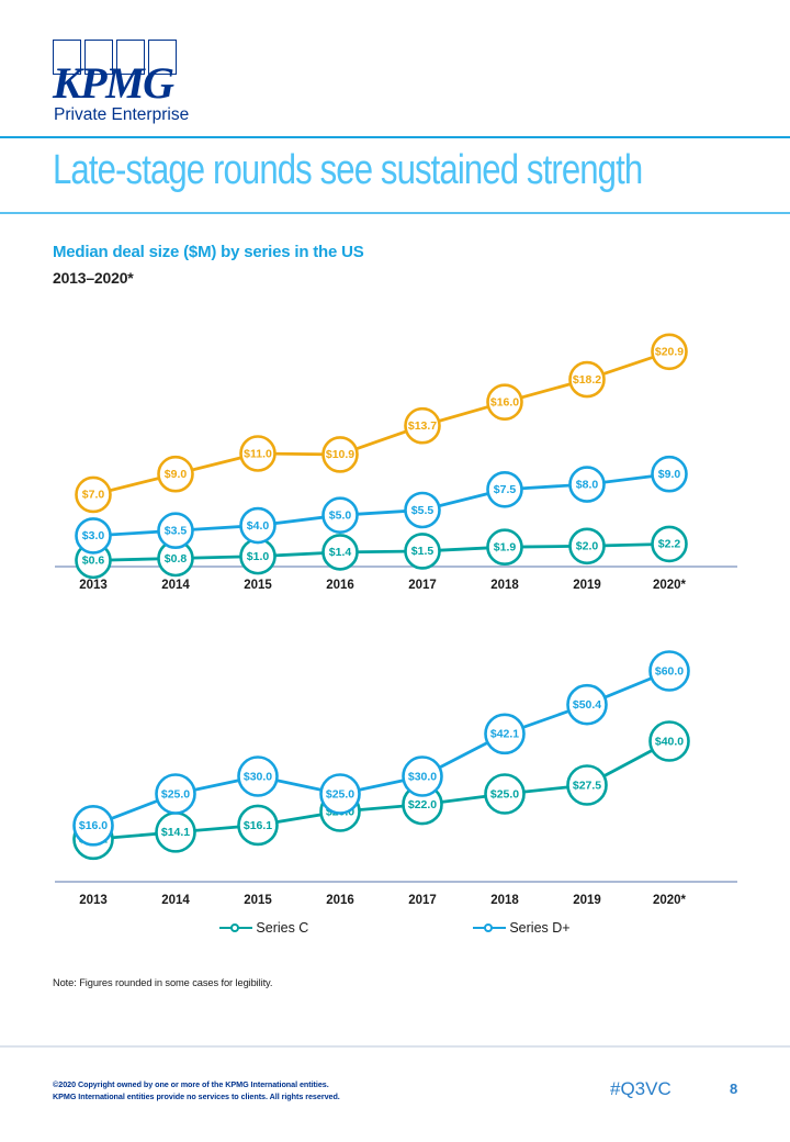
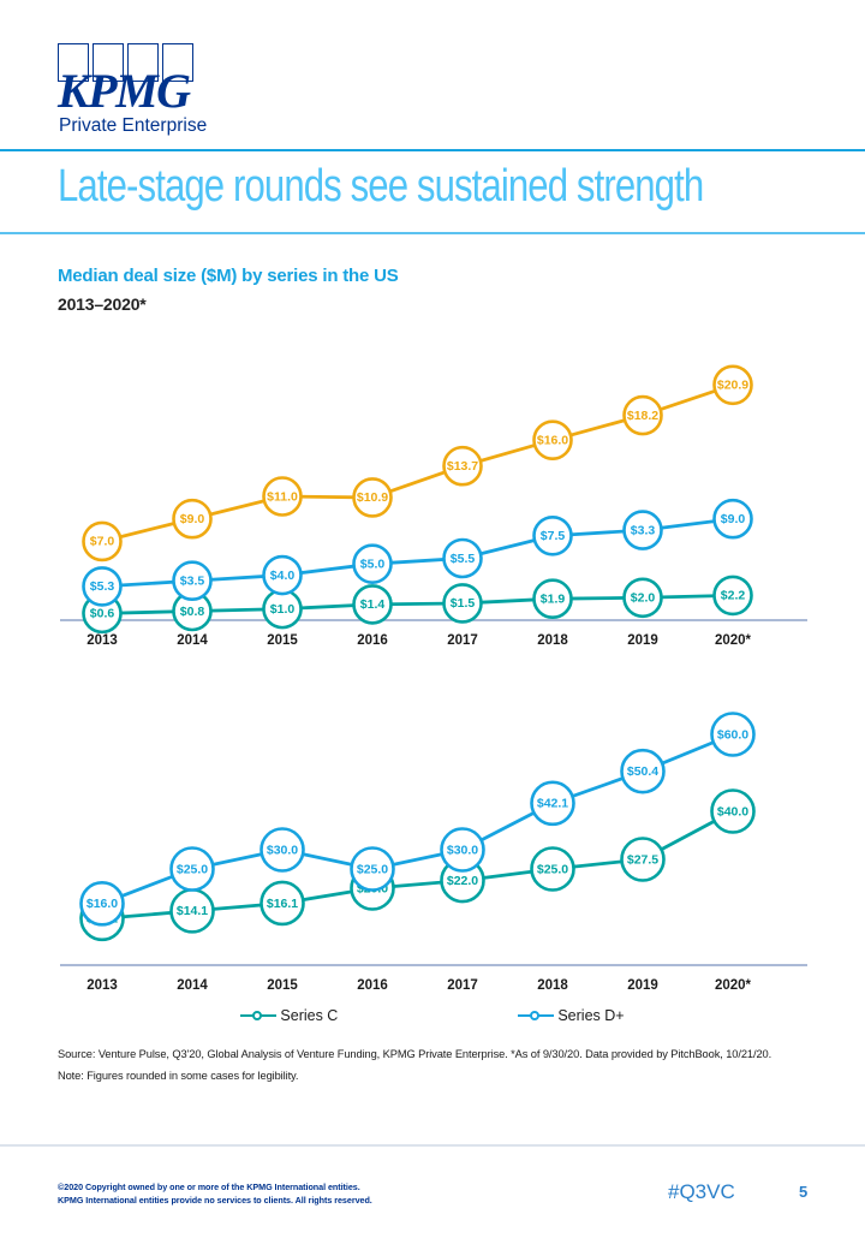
  KPMG
  Private Enterprise
  Late-stage rounds see sustained strength
  Median deal size ($M) by series in the US
  2013–2020*
  2013
  2014
  2015
  2016
  2017
  2018
  2019
  2020*
  $0.6
  $0.8
  $1.0
  $1.4
  $1.5
  $1.9
  $2.0
  $2.2
- $3.0
+ $5.3
  $3.5
  $4.0
  $5.0
  $5.5
  $7.5
- $8.0
+ $3.3
  $9.0
  $7.0
  $9.0
  $11.0
  $10.9
  $13.7
  $16.0
  $18.2
  $20.9
  2013
  2014
  2015
  2016
  2017
  2018
  2019
  2020*
  $14.1
  $16.1
  $22.0
  $25.0
  $27.5
  $40.0
  $16.0
  $25.0
  $30.0
  $25.0
  $30.0
  $42.1
  $50.4
  $60.0
  Series C
  Series D+
+ Source: Venture Pulse, Q3'20, Global Analysis of Venture Funding, KPMG Private Enterprise. *As of 9/30/20. Data provided by PitchBook, 10/21/20.
  Note: Figures rounded in some cases for legibility.
  ©2020 Copyright owned by one or more of the KPMG International entities.
  KPMG International entities provide no services to clients. All rights reserved.
  #Q3VC
- 8
+ 5
